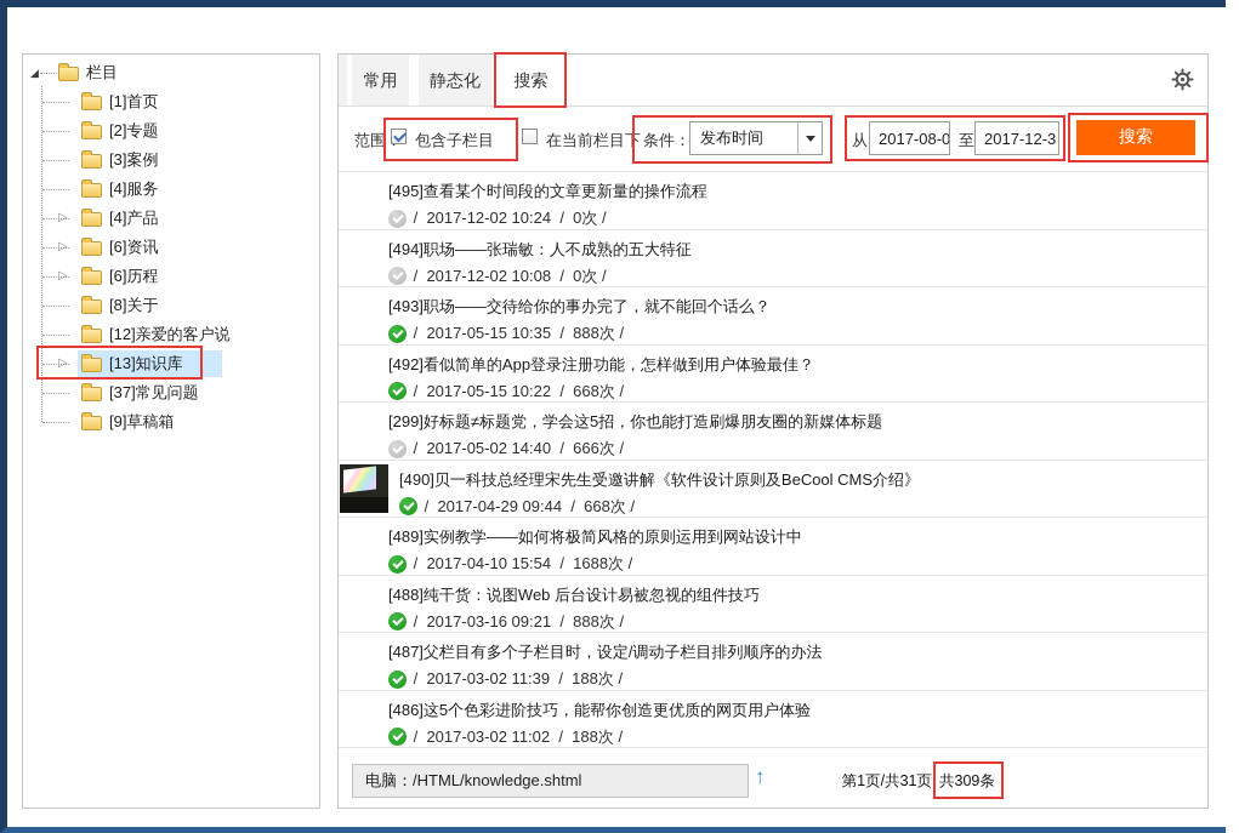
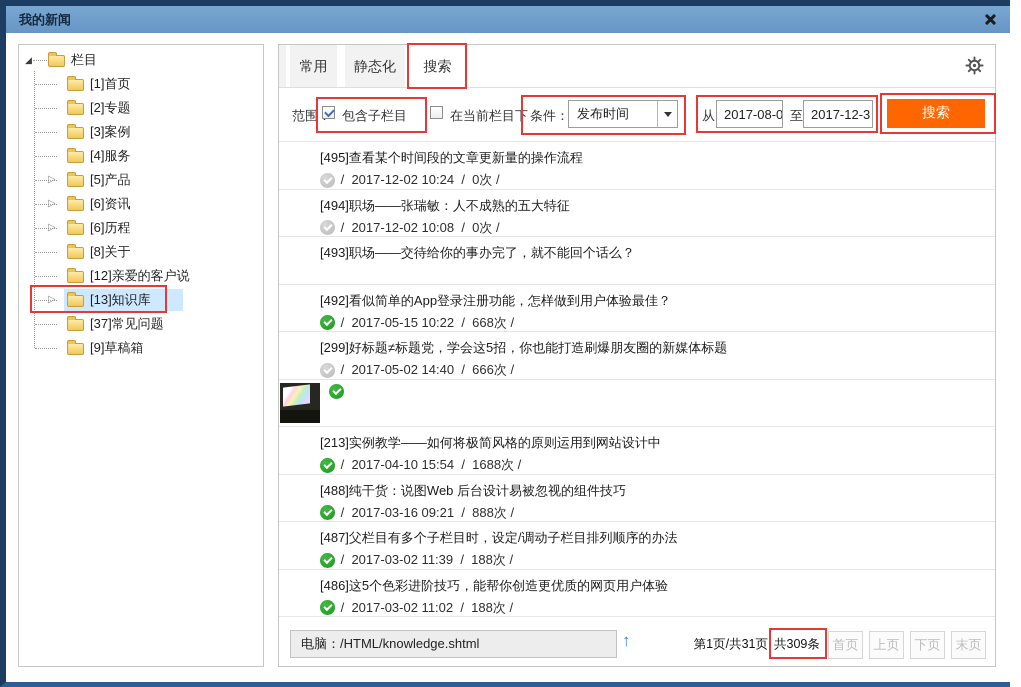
+ 我的新闻
  ◢
  栏目
  [1]首页
  [2]专题
  [3]案例
  [4]服务
  ▷
- [4]产品
+ [5]产品
  ▷
  [6]资讯
  ▷
  [6]历程
  [8]关于
  [12]亲爱的客户说
  ▷
  [13]知识库
  [37]常见问题
  [9]草稿箱
  常用
  静态化
  搜索
  包含子栏目
  在当前栏目下
  条件：
  发布时间
  从
  2017-08-0
  至
  2017-12-3
  搜索
  [495]查看某个时间段的文章更新量的操作流程
  / 2017-12-02 10:24 / 0次 /
  [494]职场——张瑞敏：人不成熟的五大特征
  / 2017-12-02 10:08 / 0次 /
  [493]职场——交待给你的事办完了，就不能回个话么？
- / 2017-05-15 10:35 / 888次 /
  [492]看似简单的App登录注册功能，怎样做到用户体验最佳？
  / 2017-05-15 10:22 / 668次 /
  [299]好标题≠标题党，学会这5招，你也能打造刷爆朋友圈的新媒体标题
  / 2017-05-02 14:40 / 666次 /
- [490]贝一科技总经理宋先生受邀讲解《软件设计原则及BeCool CMS介绍》
- / 2017-04-29 09:44 / 668次 /
- [489]实例教学——如何将极简风格的原则运用到网站设计中
+ [213]实例教学——如何将极简风格的原则运用到网站设计中
  / 2017-04-10 15:54 / 1688次 /
  [488]纯干货：说图Web 后台设计易被忽视的组件技巧
  / 2017-03-16 09:21 / 888次 /
  [487]父栏目有多个子栏目时，设定/调动子栏目排列顺序的办法
  / 2017-03-02 11:39 / 188次 /
  [486]这5个色彩进阶技巧，能帮你创造更优质的网页用户体验
  / 2017-03-02 11:02 / 188次 /
  电脑：/HTML/knowledge.shtml
  ↑
  第1页/共31页
  共309条
+ 首页
+ 上页
+ 下页
+ 末页
